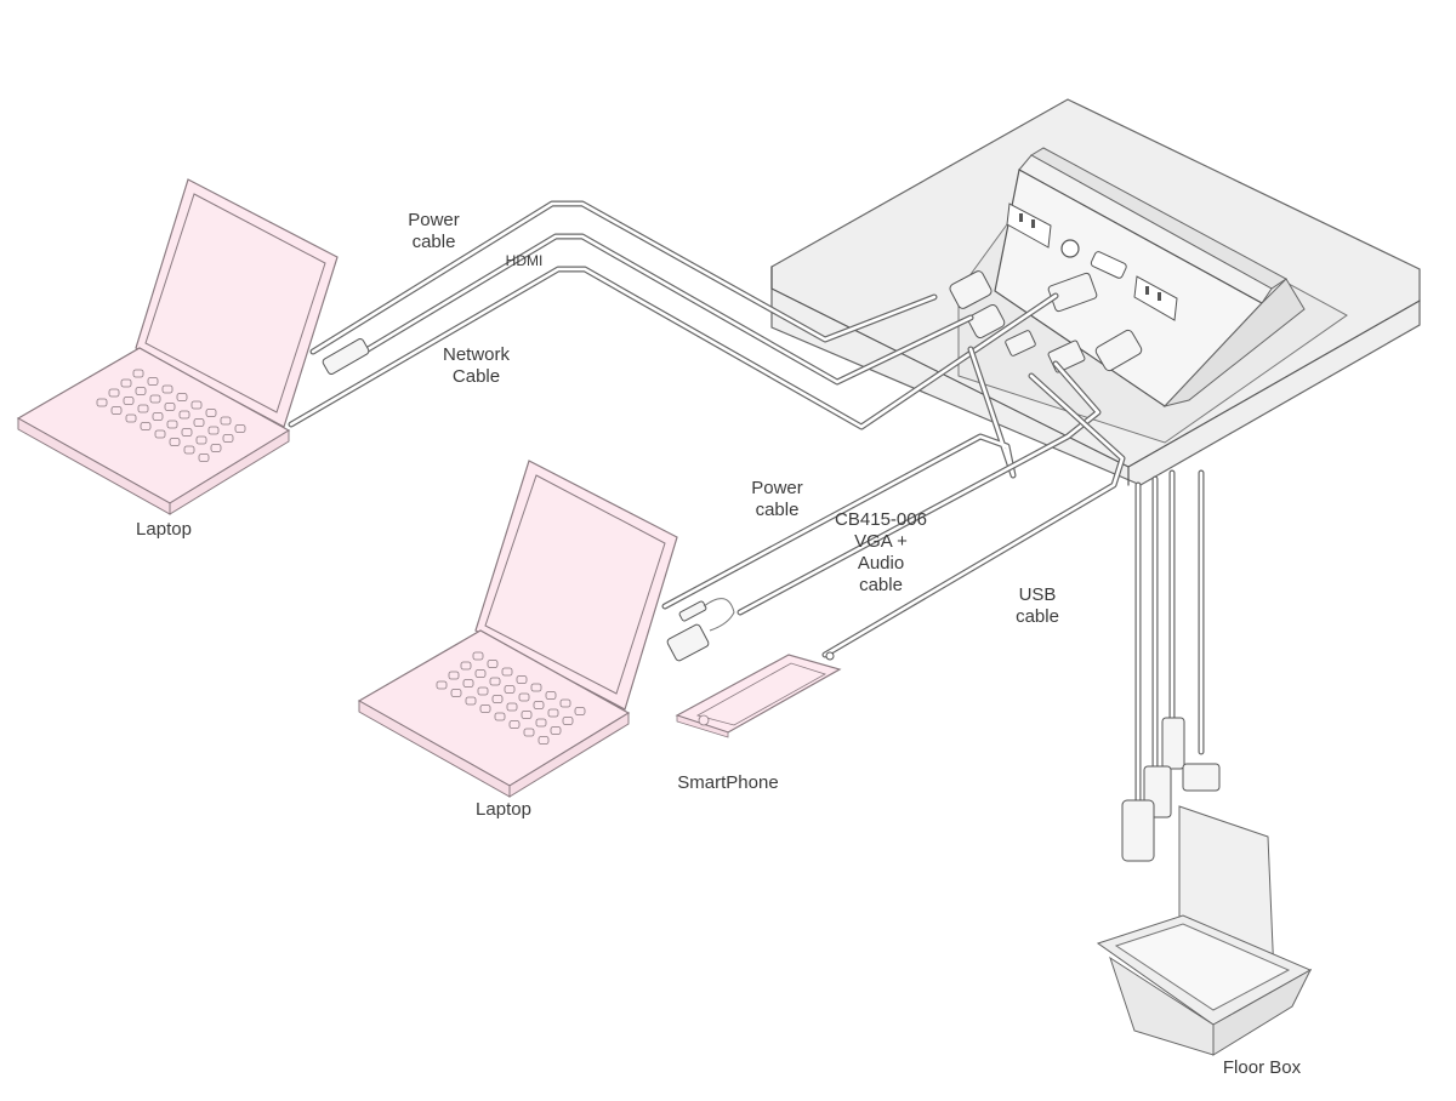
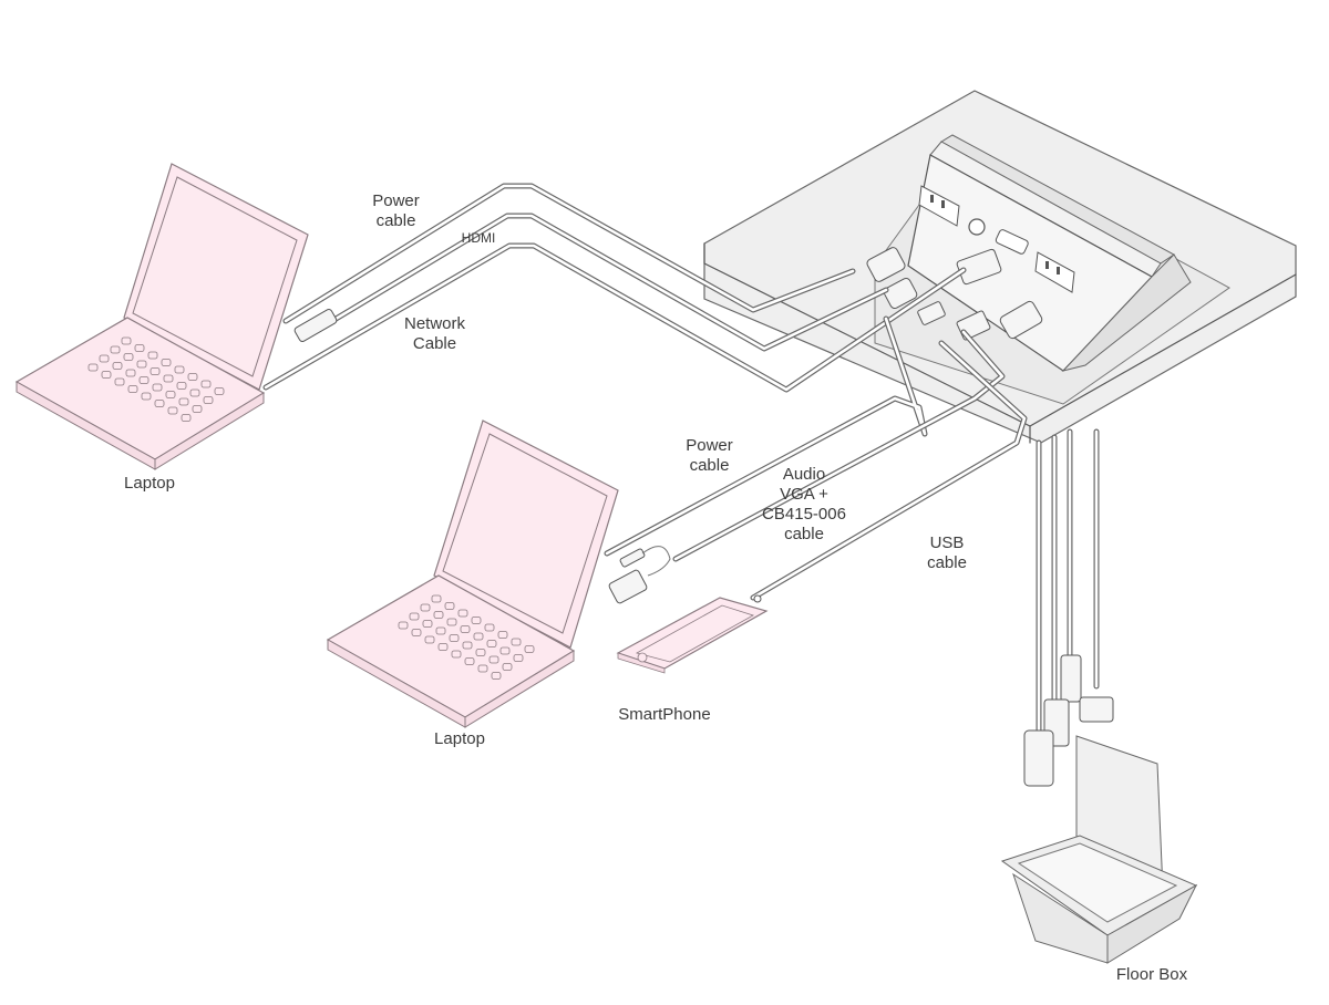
  Power
  cable
  HDMI
  Network
  Cable
  Power
  cable
- CB415-006
+ Audio
  VGA +
- Audio
+ CB415-006
  cable
  USB
  cable
  Laptop
  Laptop
  SmartPhone
  Floor Box
